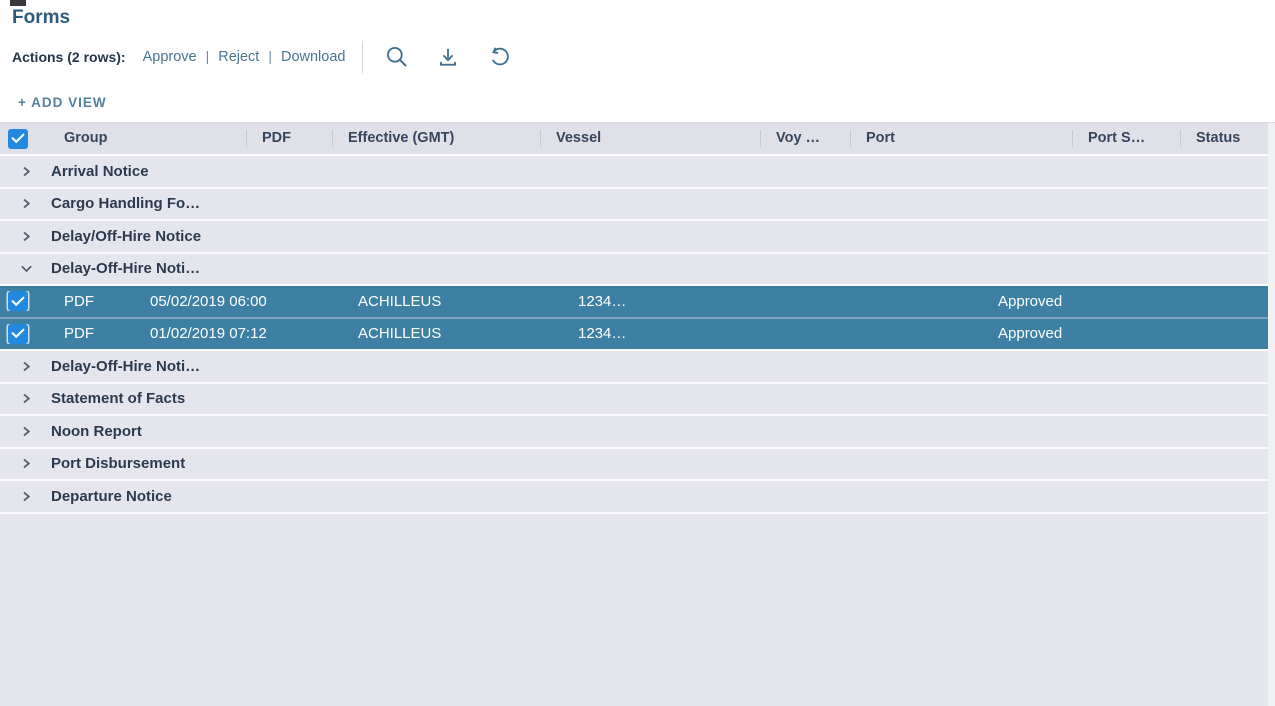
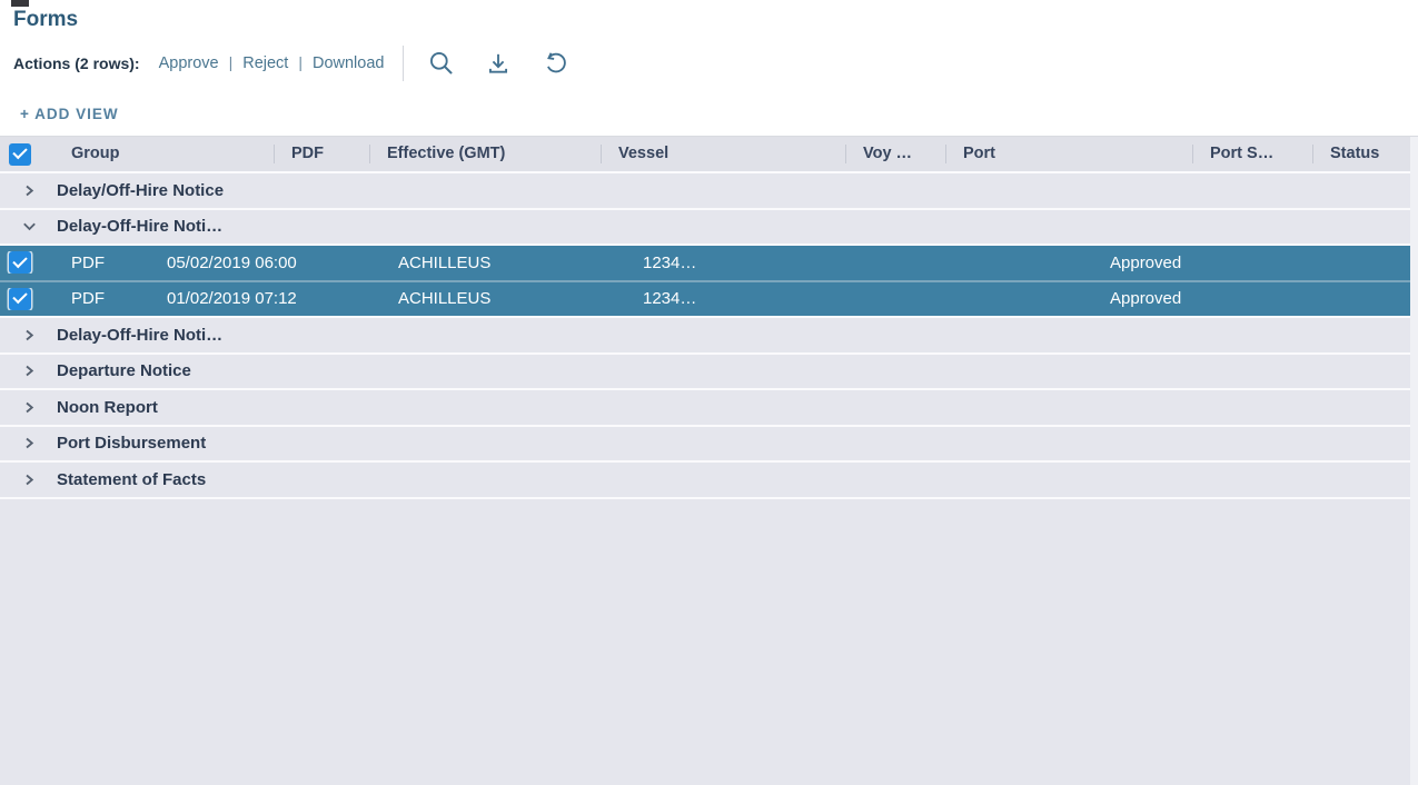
  Forms
  Actions (2 rows):
  Approve | Reject | Download
  + ADD VIEW
  Group
  PDF
  Effective (GMT)
  Vessel
  Voy …
  Port
  Port S…
  Status
- Arrival Notice
- Cargo Handling Fo…
  Delay/Off-Hire Notice
  Delay-Off-Hire Noti…
  PDF
  05/02/2019 06:00
  ACHILLEUS
  1234…
  Approved
  PDF
  01/02/2019 07:12
  ACHILLEUS
  1234…
  Approved
  Delay-Off-Hire Noti…
- Statement of Facts
+ Departure Notice
  Noon Report
  Port Disbursement
- Departure Notice
+ Statement of Facts
